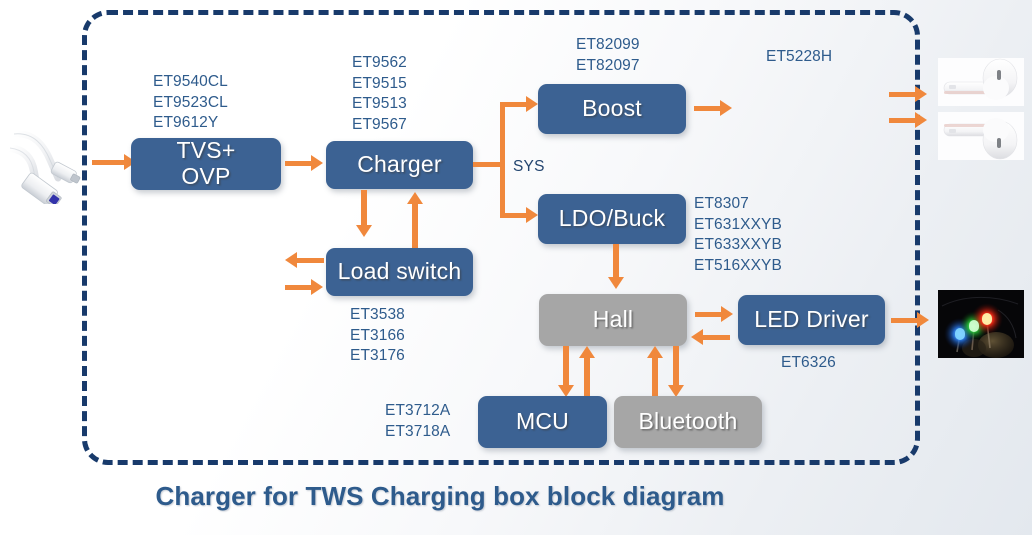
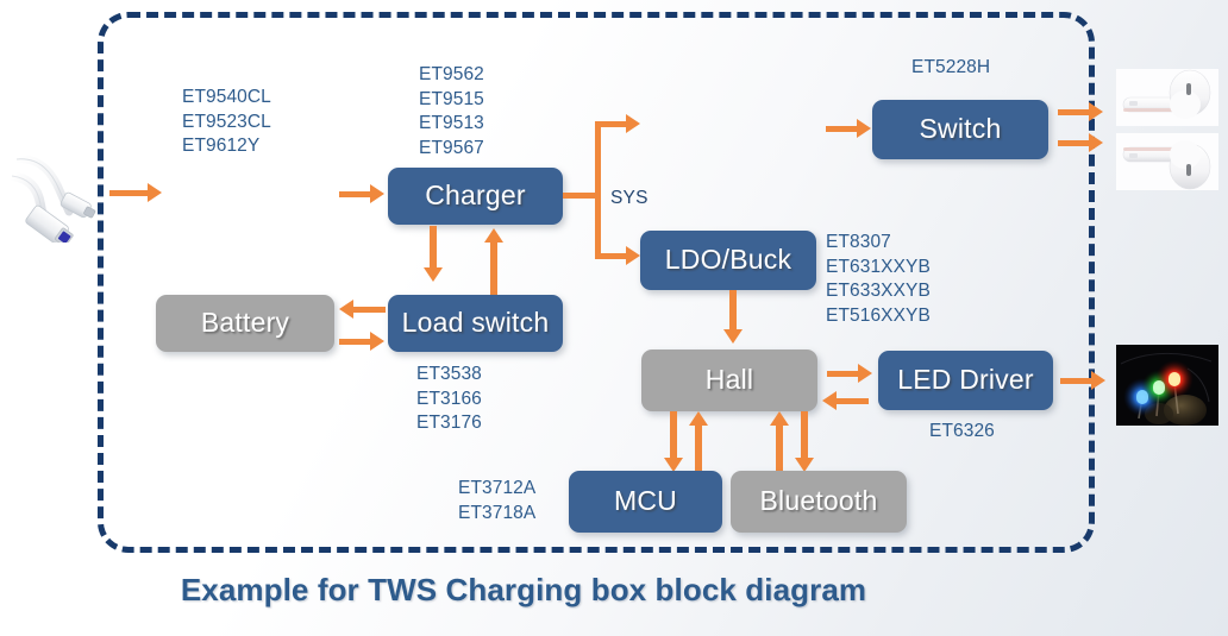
  ET9540CL
  ET9523CL
  ET9612Y
- TVS+
- OVP
  ET9562
  ET9515
  ET9513
  ET9567
  Charger
+ Battery
  Load switch
  ET3538
  ET3166
  ET3176
  SYS
- ET82099
- ET82097
- Boost
  ET5228H
+ Switch
  LDO/Buck
  ET8307
  ET631XXYB
  ET633XXYB
  ET516XXYB
  Hall
  LED Driver
  ET6326
  ET3712A
  ET3718A
  MCU
  Bluetooth
- Charger for TWS Charging box block diagram
+ Example for TWS Charging box block diagram
